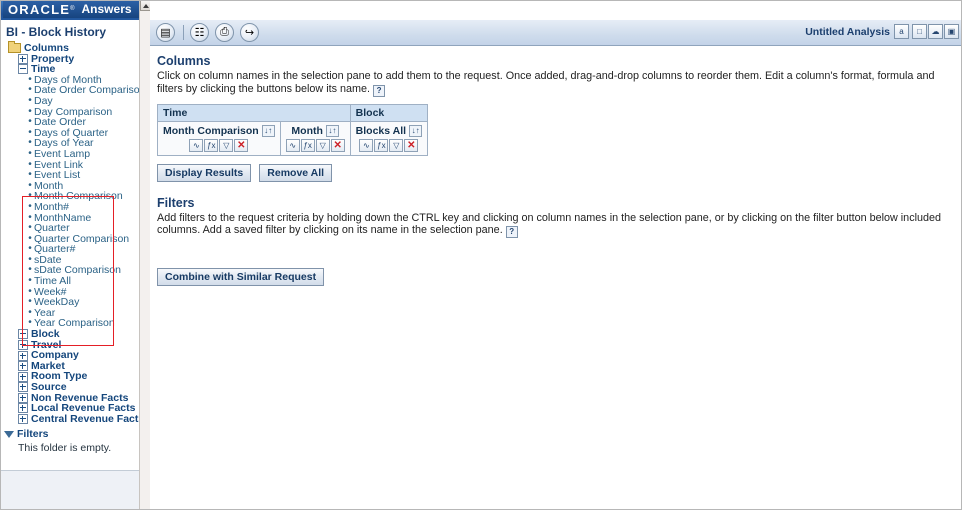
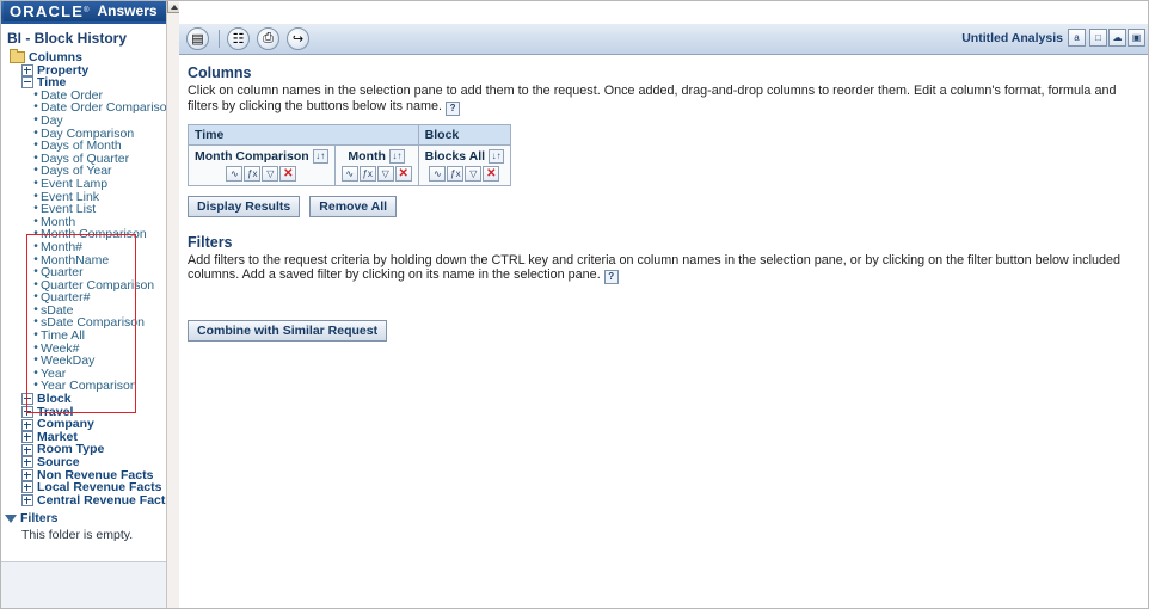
  ORACLE
  Answers
  BI - Block History
  Columns
  Property
  Time
  •
- Days of Month
+ Date Order
  •
  Date Order Compariso
  •
  Day
  •
  Day Comparison
  •
- Date Order
+ Days of Month
  •
  Days of Quarter
  •
  Days of Year
  •
  Event Lamp
  •
  Event Link
  •
  Event List
  •
  Month
  •
  Month Comparison
  •
  Month#
  •
  MonthName
  •
  Quarter
  •
  Quarter Comparison
  •
  Quarter#
  •
  sDate
  •
  sDate Comparison
  •
  Time All
  •
  Week#
  •
  WeekDay
  •
  Year
  •
  Year Comparison
  Block
  Travel
  Company
  Market
  Room Type
  Source
  Non Revenue Facts
  Local Revenue Facts
  Central Revenue Fact
  Filters
  This folder is empty.
  ▤
  ☷
  ⎙
  ↪
  Untitled Analysis
  a
  □
  ☁
  ▣
  Columns
  Click on column names in the selection pane to add them to the request. Once added, drag-and-drop columns to reorder them. Edit a column's format, formula and filters by clicking the buttons below its name. ?
  Time	Block
  Month Comparison ↓↑ ∿ ƒx ▽ ✕	Month ↓↑ ∿ ƒx ▽ ✕	Blocks All ↓↑ ∿ ƒx ▽ ✕
  Display Results Remove All
  Filters
- Add filters to the request criteria by holding down the CTRL key and clicking on column names in the selection pane, or by clicking on the filter button below included columns. Add a saved filter by clicking on its name in the selection pane. ?
+ Add filters to the request criteria by holding down the CTRL key and criteria on column names in the selection pane, or by clicking on the filter button below included columns. Add a saved filter by clicking on its name in the selection pane. ?
  Combine with Similar Request
